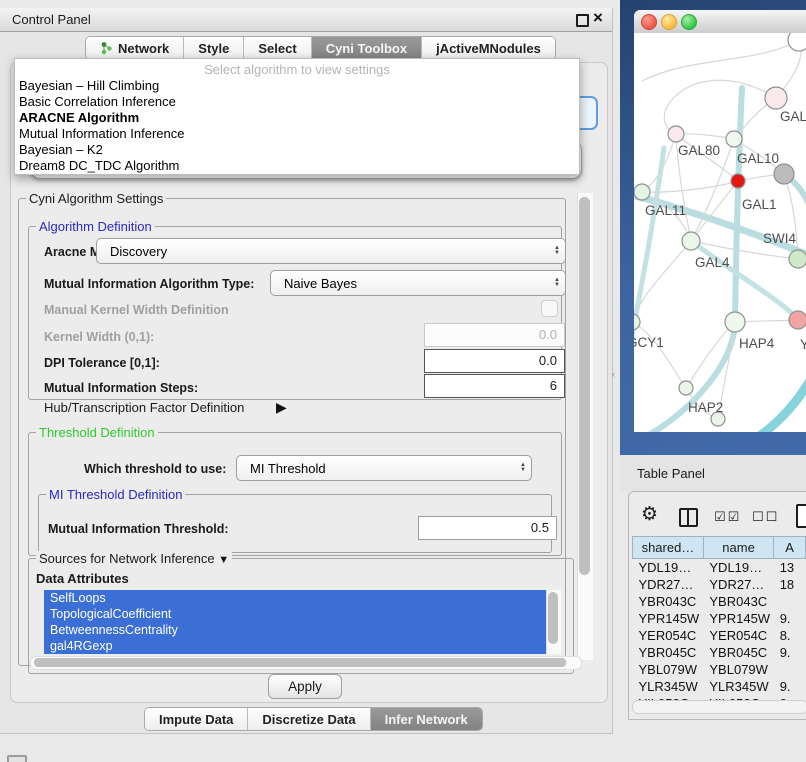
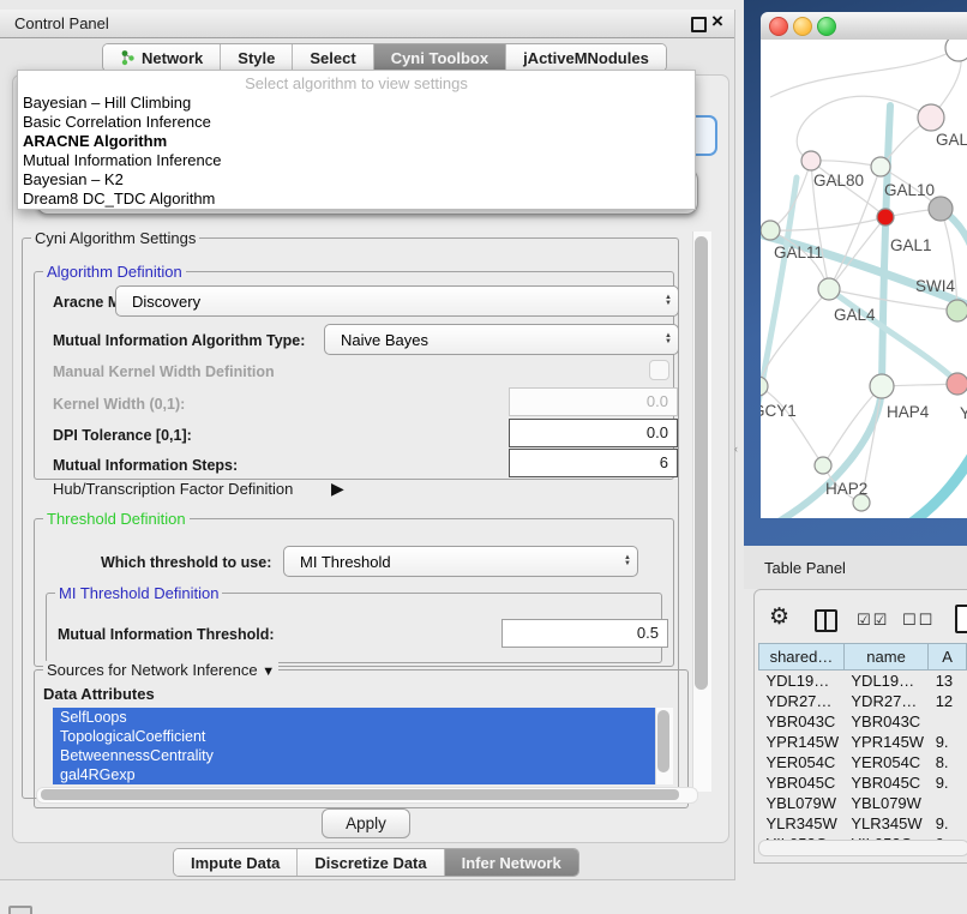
  Control Panel
  ×
  Network
  Style
  Select
  Cyni Toolbox
  jActiveMNodules
  Select algorithm to view settings
  Bayesian – Hill Climbing
  Basic Correlation Inference
  ARACNE Algorithm
  Mutual Information Inference
  Bayesian – K2
  Dream8 DC_TDC Algorithm
  Cyni Algorithm Settings
  Algorithm Definition
  Discovery
  Mutual Information Algorithm Type:
  Naive Bayes
  Manual Kernel Width Definition
  Kernel Width (0,1):
  0.0
  DPI Tolerance [0,1]:
  0.0
  Mutual Information Steps:
  6
  Hub/Transcription Factor Definition
  ▶
  Threshold Definition
  Which threshold to use:
  MI Threshold
  MI Threshold Definition
  Mutual Information Threshold:
  0.5
  Sources for Network Inference ▼
  Data Attributes
  SelfLoops
  TopologicalCoefficient
  BetweennessCentrality
  gal4RGexp
  Apply
  Impute Data
  Discretize Data
  Infer Network
  ‹
  GAL
  GAL80
  GAL10
  GAL1
  GAL11
  GAL4
  SWI4
  CY1
  HAP4
  Y
  HAP2
  Table Panel
  ⚙
  ☑☑
  ☐☐
  shared…	name	A
  YDL19…	YDL19…	13
- YDR27…	YDR27…	18
+ YDR27…	YDR27…	12
  YBR043C	YBR043C
  YPR145W	YPR145W	9.
  YER054C	YER054C	8.
  YBR045C	YBR045C	9.
  YBL079W	YBL079W
  YLR345W	YLR345W	9.
